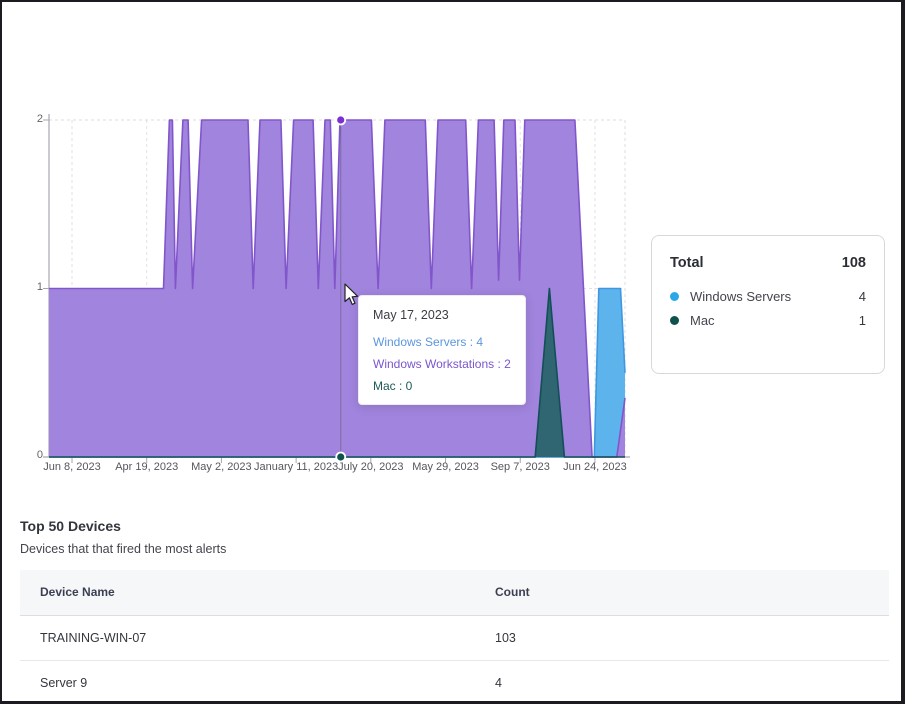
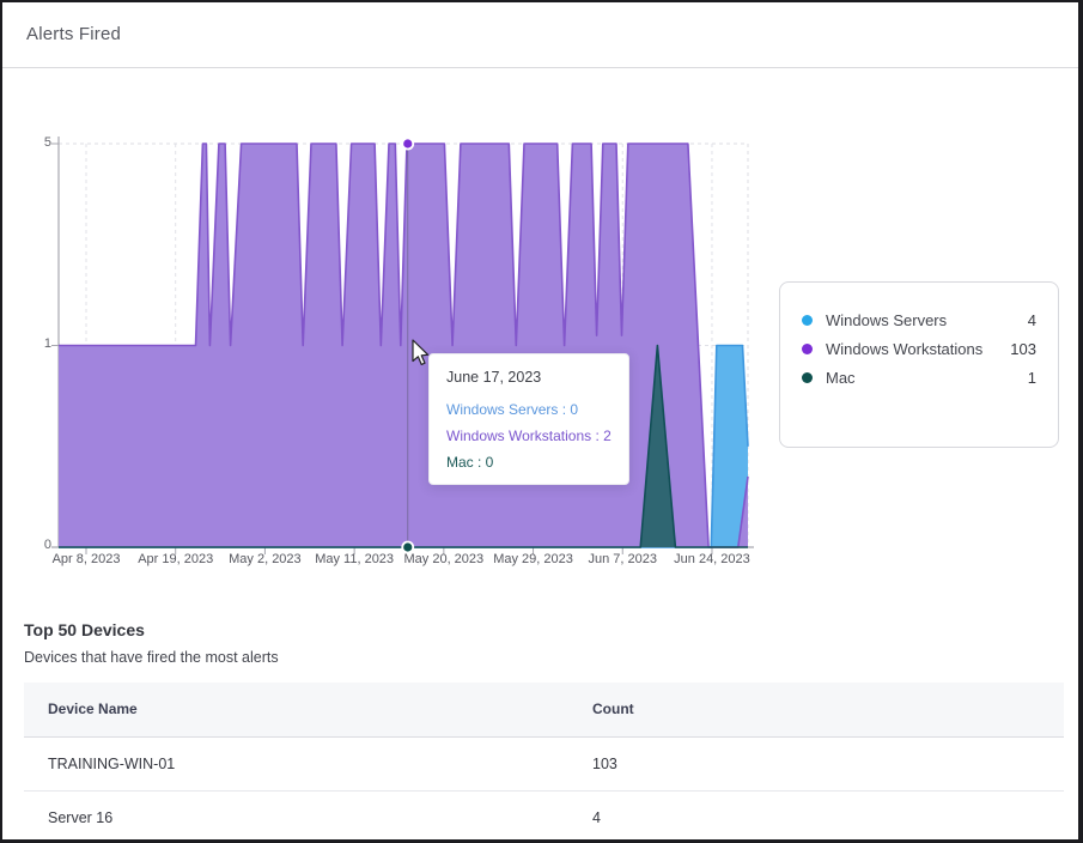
+ Alerts Fired
  0
  1
- 2
+ 5
- Jun 8, 2023
+ Apr 8, 2023
  Apr 19, 2023
  May 2, 2023
- January 11, 2023
+ May 11, 2023
- July 20, 2023
+ May 20, 2023
  May 29, 2023
- Sep 7, 2023
+ Jun 7, 2023
  Jun 24, 2023
- May 17, 2023
+ June 17, 2023
- Windows Servers : 4
+ Windows Servers : 0
  Windows Workstations : 2
  Mac : 0
- Total
- 108
  Windows Servers
  4
+ Windows Workstations
+ 103
  Mac
  1
  Top 50 Devices
- Devices that that fired the most alerts
+ Devices that have fired the most alerts
  Device Name	Count
- TRAINING-WIN-07	103
+ TRAINING-WIN-01	103
- Server 9	4
+ Server 16	4
